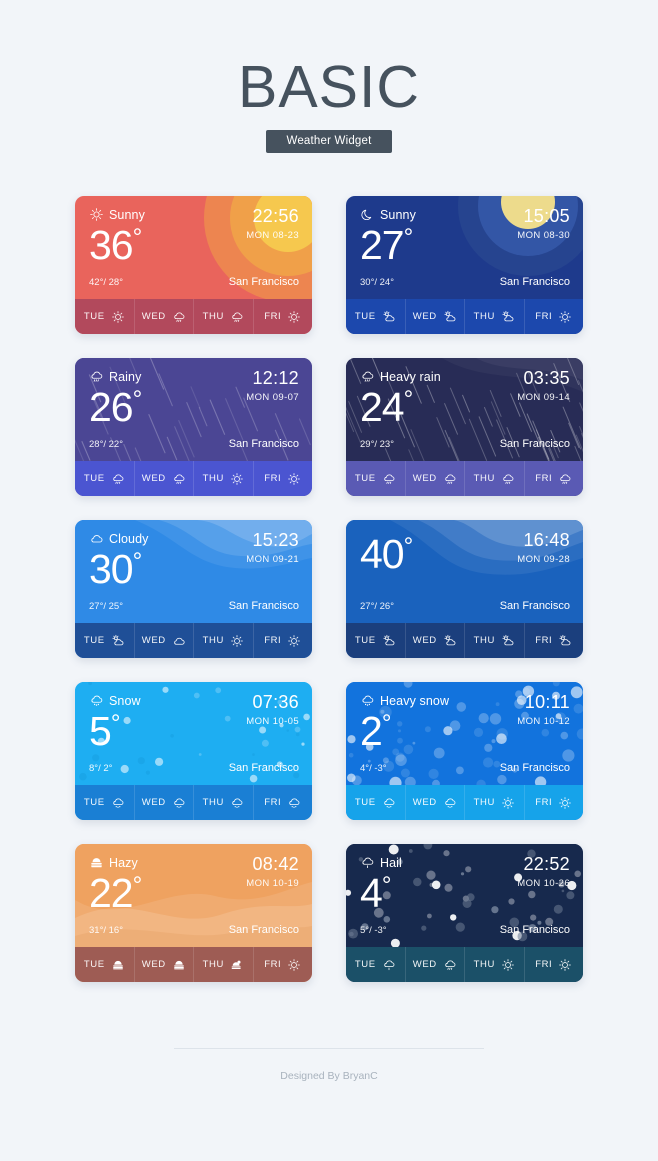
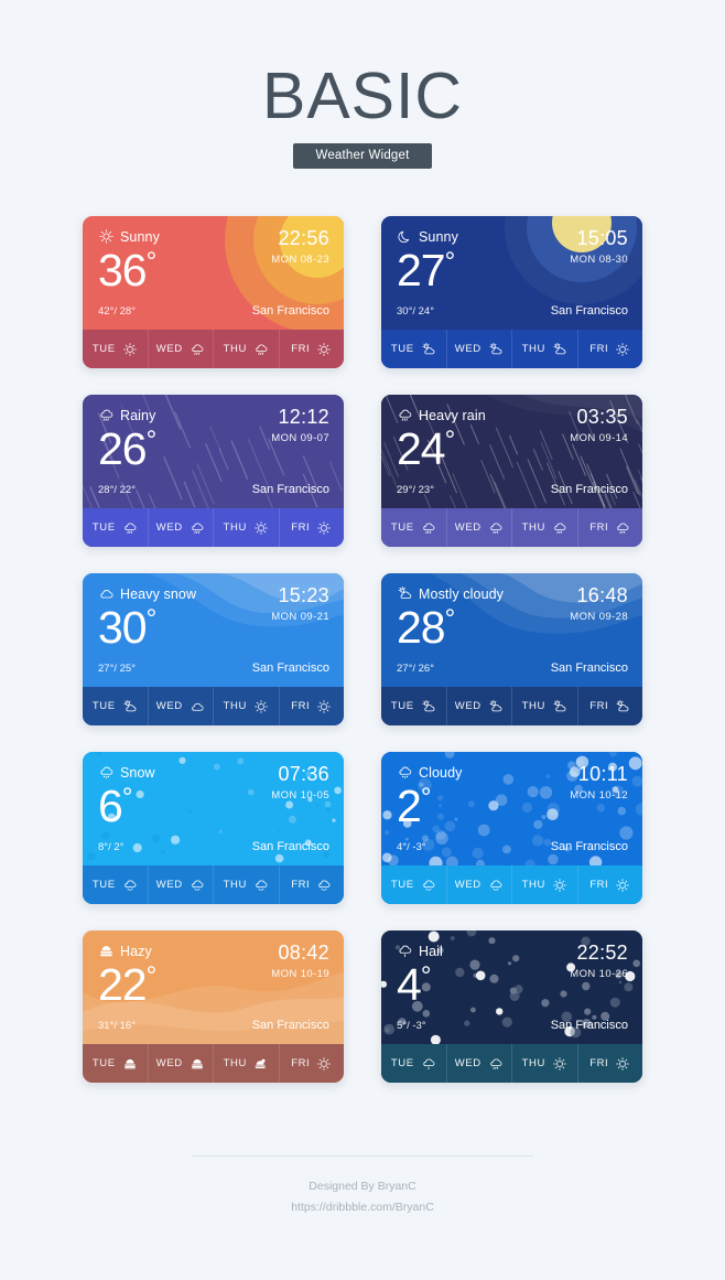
  BASIC
  Weather Widget
  Sunny
  36°
  22:56
  MON 08-23
  42°/ 28°
  San Francisco
  TUE
  WED
  THU
  FRI
  Sunny
  27°
  15:05
  MON 08-30
  30°/ 24°
  San Francisco
  TUE
  WED
  THU
  FRI
  Rainy
  26°
  12:12
  MON 09-07
  28°/ 22°
  San Francisco
  TUE
  WED
  THU
  FRI
  Heavy rain
  24°
  03:35
  MON 09-14
  29°/ 23°
  San Francisco
  TUE
  WED
  THU
  FRI
- Cloudy
+ Heavy snow
  30°
  15:23
  MON 09-21
  27°/ 25°
  San Francisco
  TUE
  WED
  THU
  FRI
+ Mostly cloudy
- 40°
+ 28°
  16:48
  MON 09-28
  27°/ 26°
  San Francisco
  TUE
  WED
  THU
  FRI
  Snow
- 5°
+ 6°
  07:36
  MON 10-05
  8°/ 2°
  San Francisco
  TUE
  WED
  THU
  FRI
- Heavy snow
+ Cloudy
  2°
  10:11
  MON 10-12
  4°/ -3°
  San Francisco
  TUE
  WED
  THU
  FRI
  Hazy
  22°
  08:42
  MON 10-19
  31°/ 16°
  San Francisco
  TUE
  WED
  THU
  FRI
  Hail
  4°
  22:52
  MON 10-26
  5°/ -3°
  San Francisco
  TUE
  WED
  THU
  FRI
  Designed By BryanC
+ https://dribbble.com/BryanC
